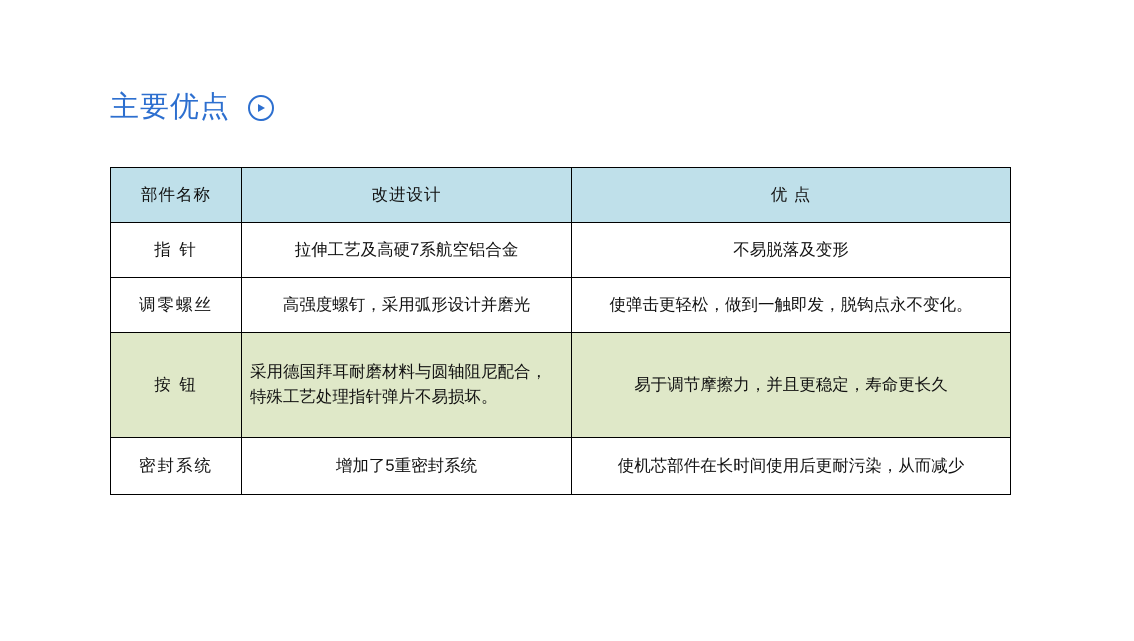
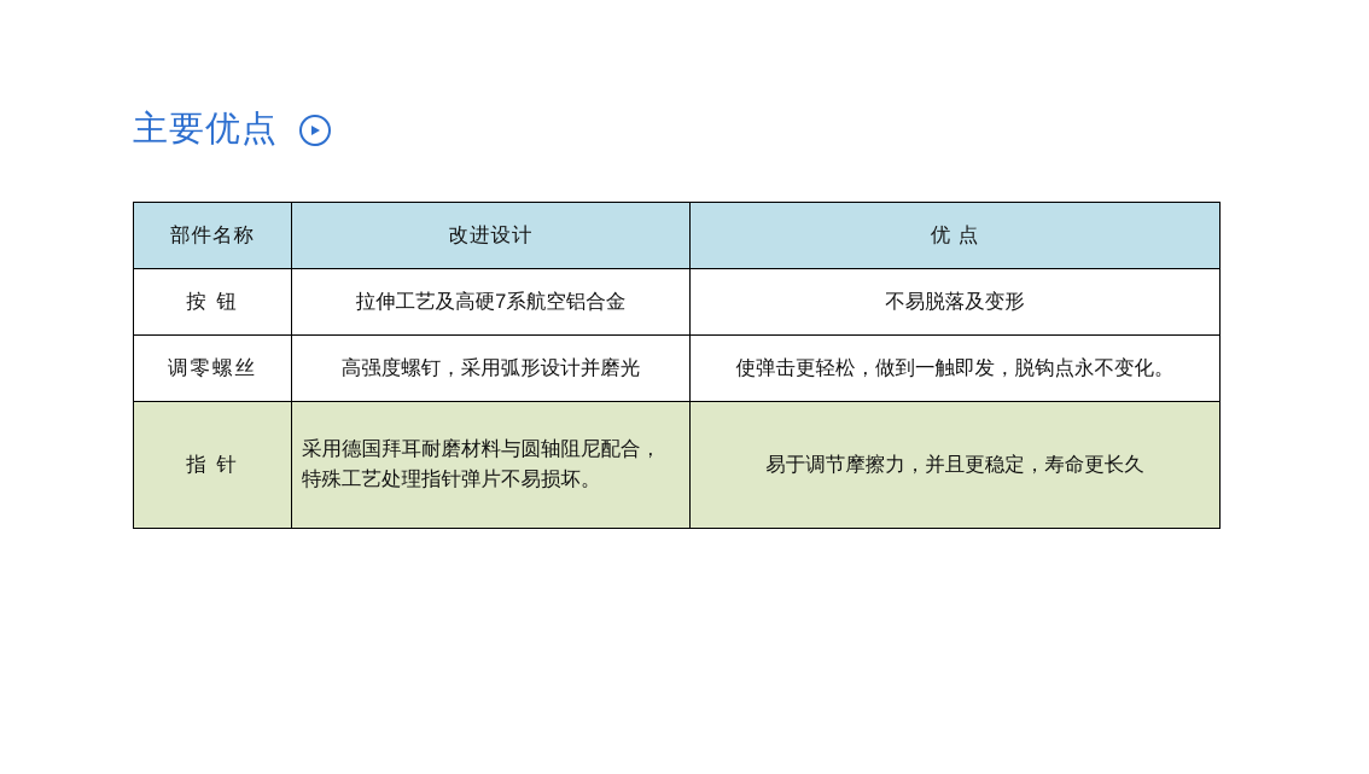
  主要优点
  部件名称	改进设计	优 点
- 指 针	拉伸工艺及高硬7系航空铝合金	不易脱落及变形
+ 按 钮	拉伸工艺及高硬7系航空铝合金	不易脱落及变形
  调零螺丝	高强度螺钉，采用弧形设计并磨光	使弹击更轻松，做到一触即发，脱钩点永不变化。
- 按 钮	采用德国拜耳耐磨材料与圆轴阻尼配合，特殊工艺处理指针弹片不易损坏。	易于调节摩擦力，并且更稳定，寿命更长久
+ 指 针	采用德国拜耳耐磨材料与圆轴阻尼配合，特殊工艺处理指针弹片不易损坏。	易于调节摩擦力，并且更稳定，寿命更长久
- 密封系统	增加了5重密封系统	使机芯部件在长时间使用后更耐污染，从而减少
